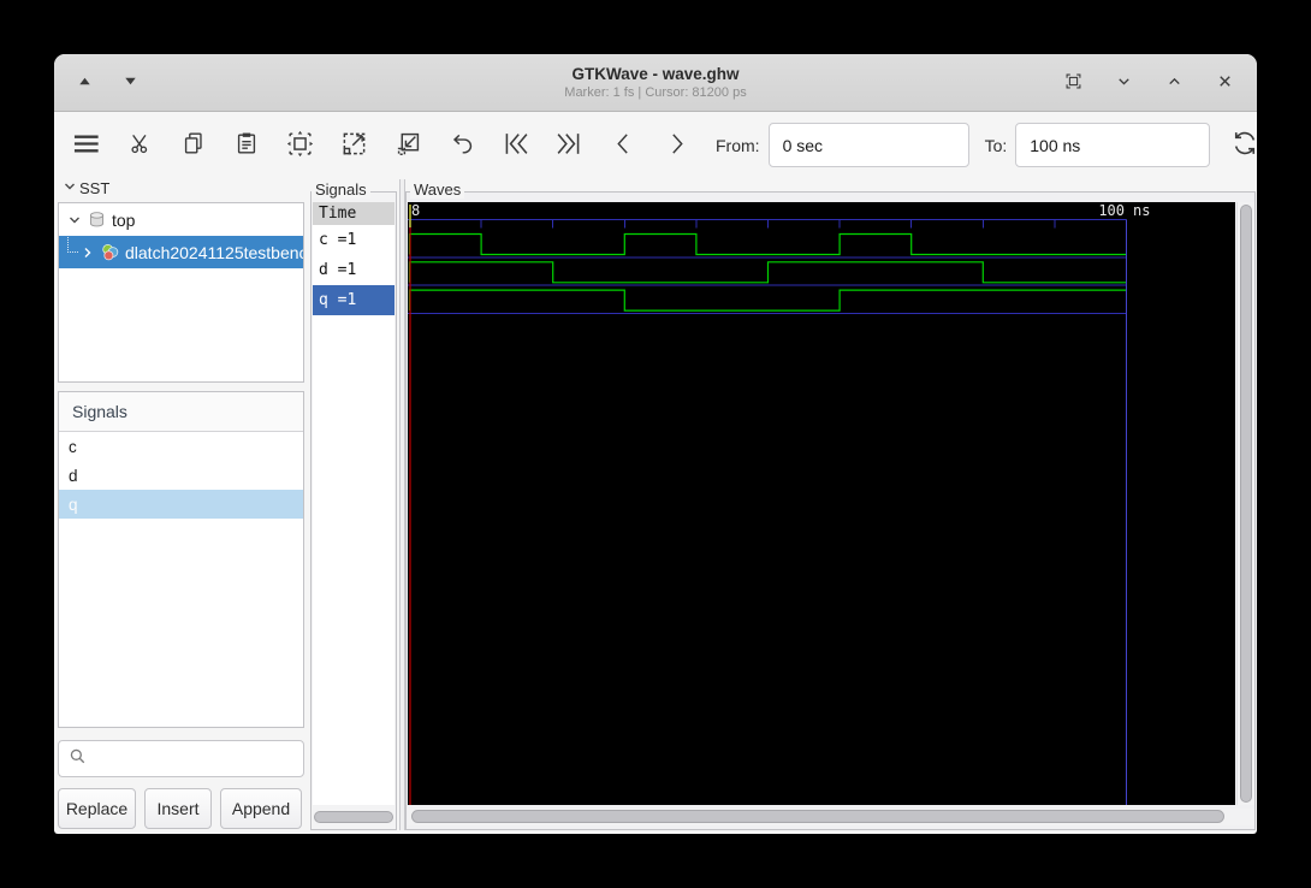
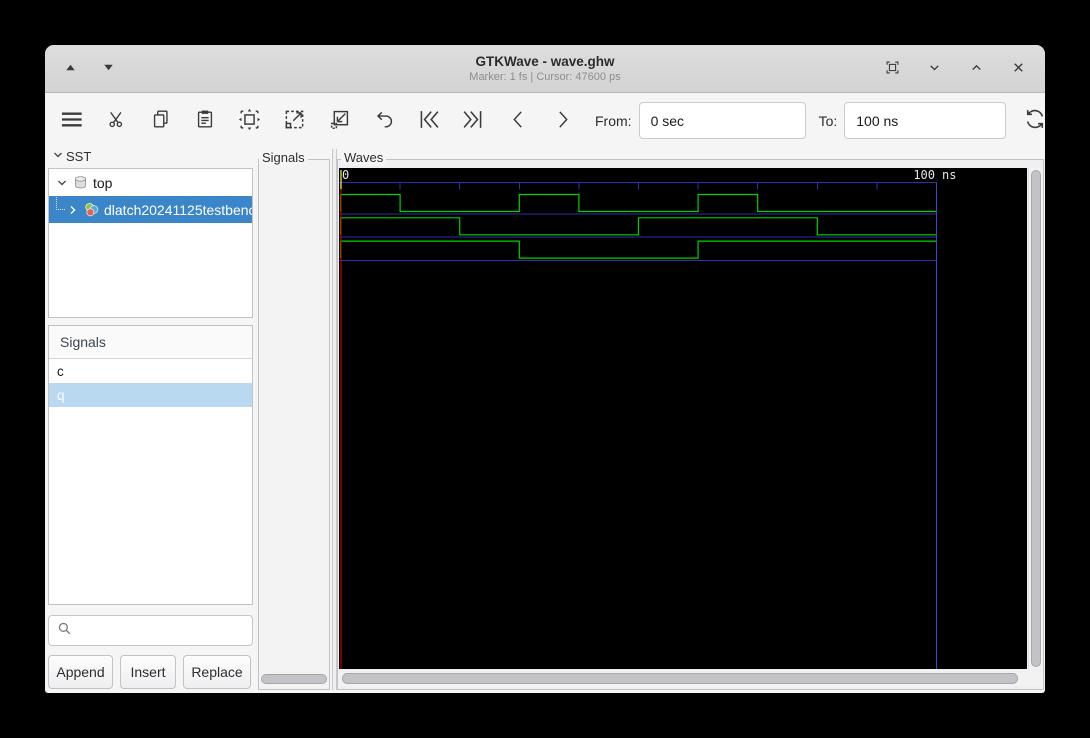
  GTKWave - wave.ghw
- Marker: 1 fs | Cursor: 81200 ps
+ Marker: 1 fs | Cursor: 47600 ps
  From:
  0 sec
  To:
  100 ns
  SST
  top
  dlatch20241125testben
  Signals
  c
- d
  q
- Replace
+ Append
  Insert
- Append
+ Replace
  Signals
- Time
- c =1
- d =1
- q =1
  Waves
- 8
+ 0
  100
  ns
